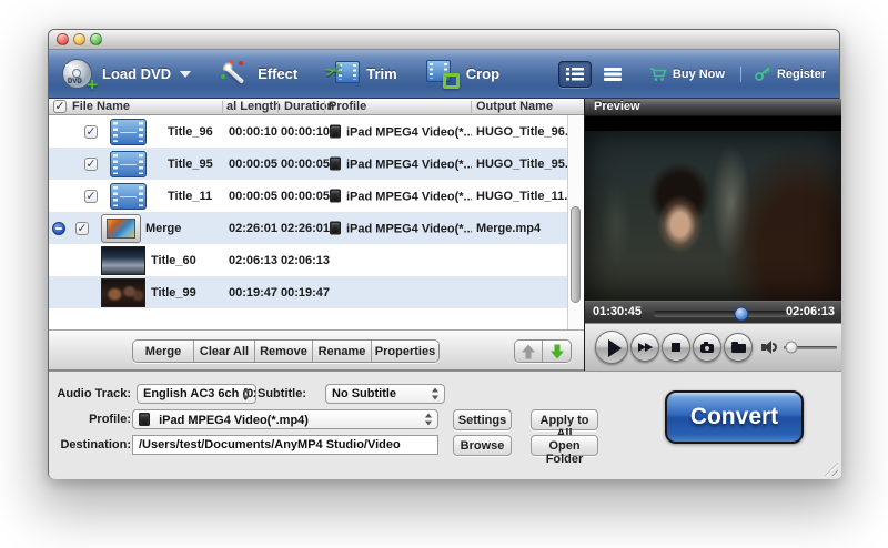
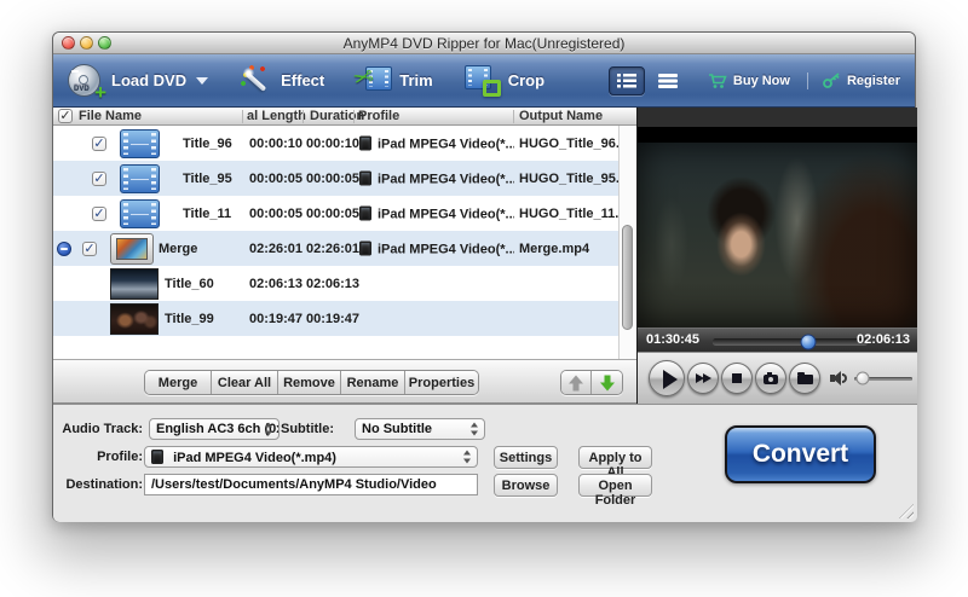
+ AnyMP4 DVD Ripper for Mac(Unregistered)
  +
  Load DVD
  Effect
  Trim
  Crop
  Buy Now
  Register
  ✓
  File Name
  al Lengt
  Duratin
  Profile
  Output Name
  ✓
  Title_96
  00:00:10
  00:00:10
  iPad MPEG4 Video(*..
  HUGO_Title_96
  ✓
  Title_95
  00:00:05
  00:00:05
  iPad MPEG4 Video(*..
  HUGO_Title_95
  ✓
  Title_11
  00:00:05
  00:00:05
  iPad MPEG4 Video(*..
  HUGO_Title_11.
  ✓
  Merge
  02:26:01
  02:26:01
  iPad MPEG4 Video(*..
  Merge.mp4
  Title_60
  02:06:13
  02:06:13
  Title_99
  00:19:47
  00:19:47
  Merge
  Clear All
  Remove
  Rename
  Properties
- Preview
  01:30:45
  02:06:13
  Audio Track:
  English AC3 6ch (0
  Subtitle:
  No Subtitle
  Profile:
  iPad MPEG4 Video(*.mp4)
  Settings
  Apply to All
  Destination:
  /Users/test/Documents/AnyMP4 Studio/Video
  Browse
  Open Folder
  Convert
